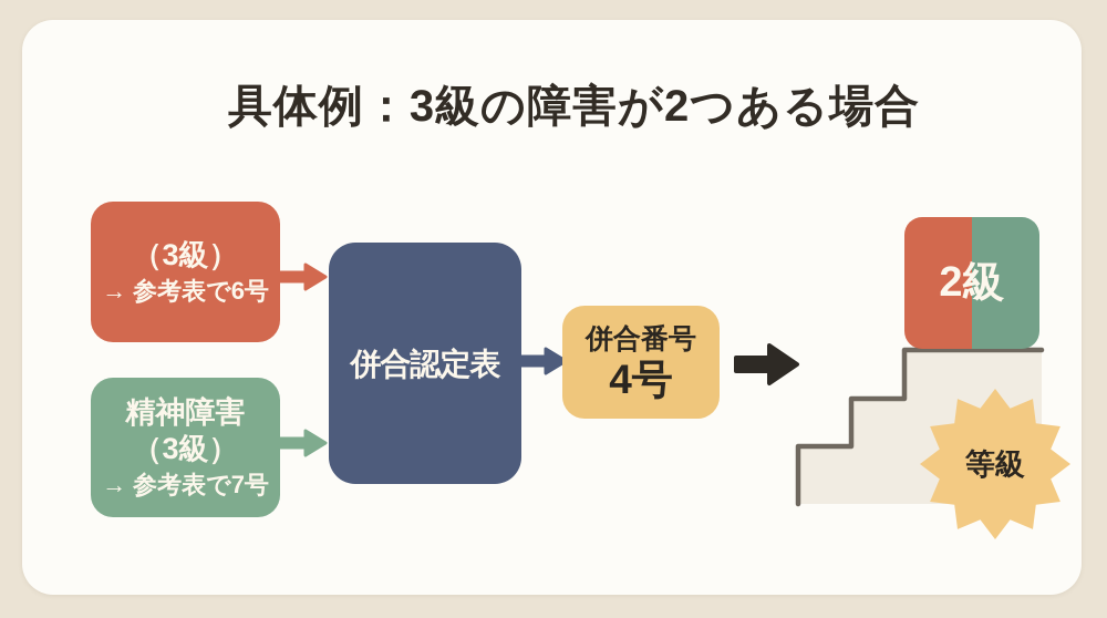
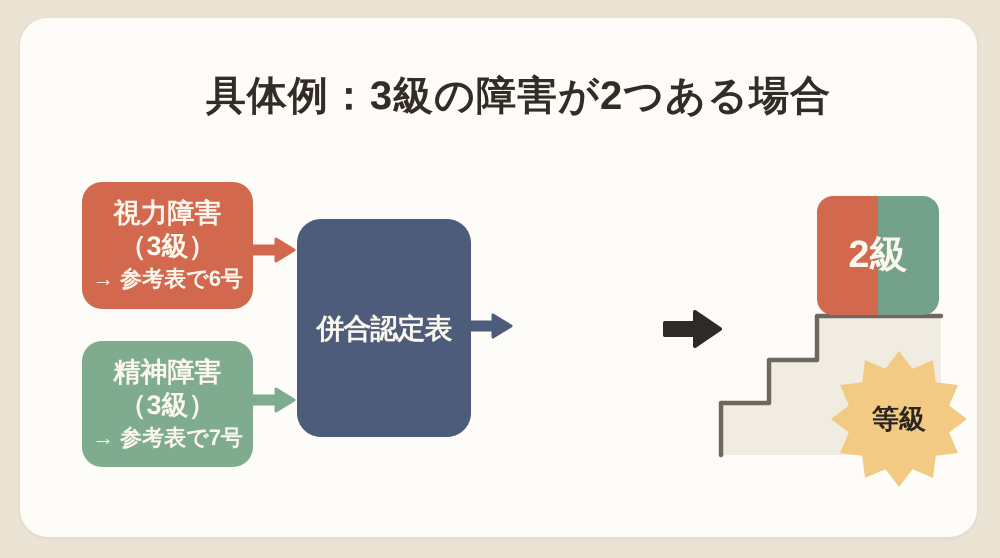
  具体例：3級の障害が2つある場合
+ 視力障害
  （3級）
  → 参考表で6号
  精神障害
  （3級）
  → 参考表で7号
  併合認定表
- 併合番号
- 4号
  2級
  等級
